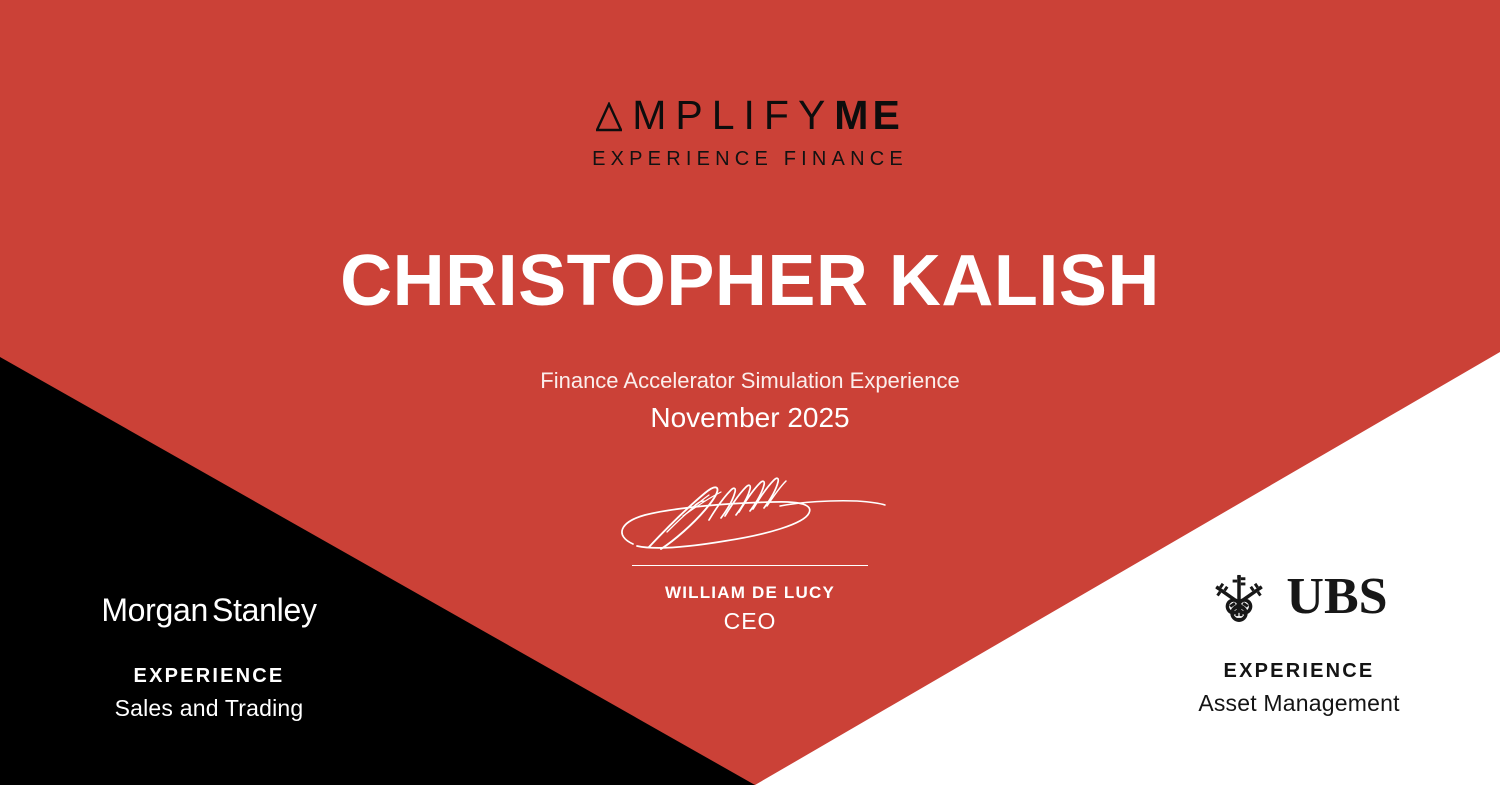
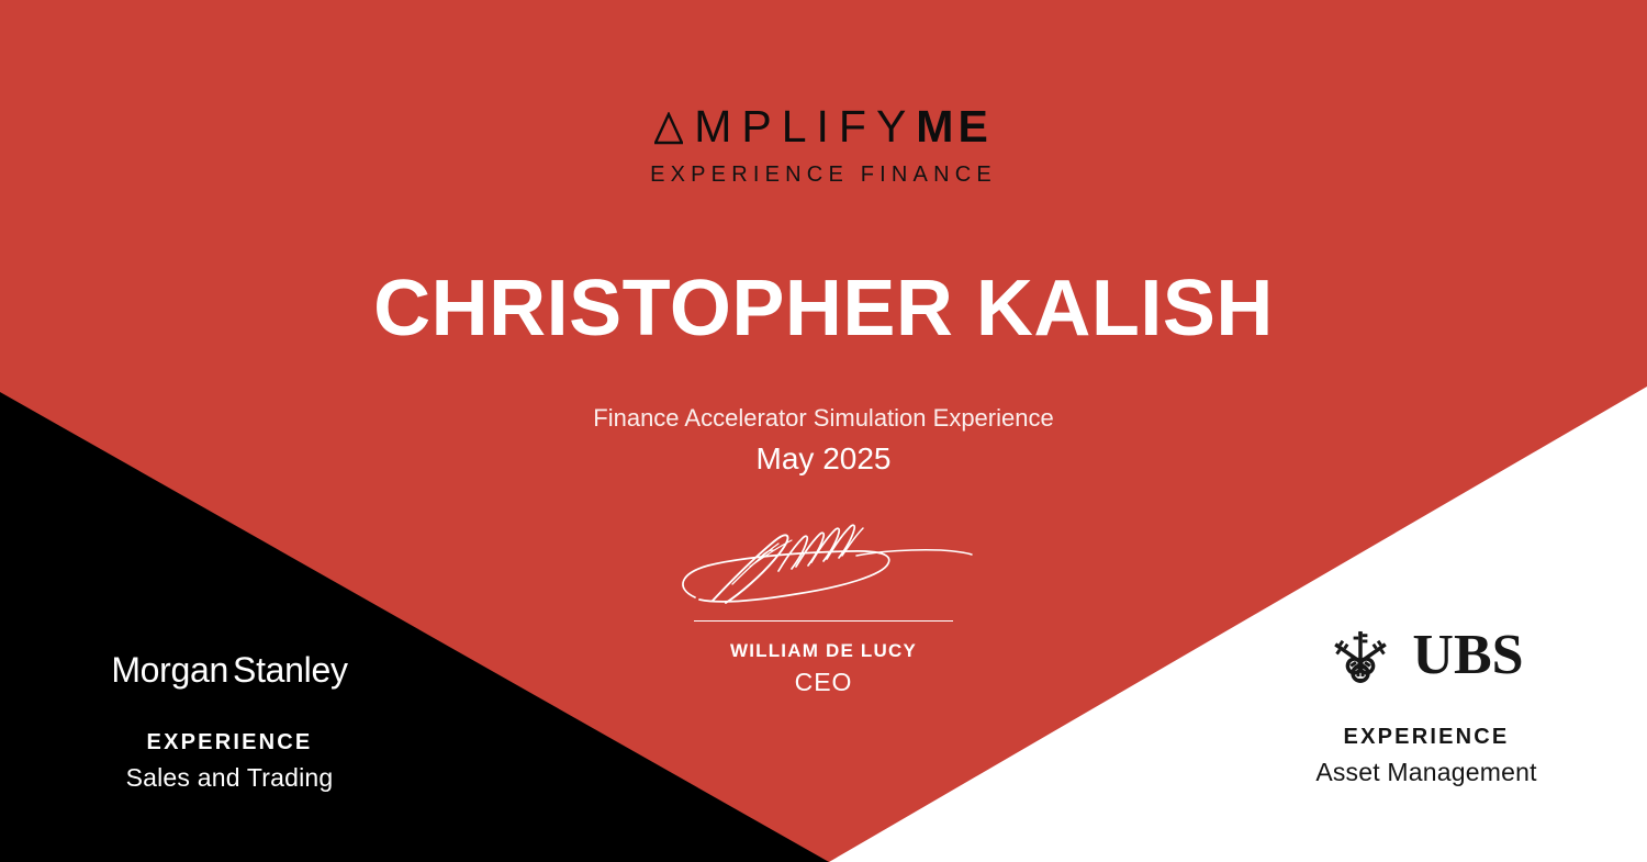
  MPLIFYME
  EXPERIENCE FINANCE
  CHRISTOPHER KALISH
  Finance Accelerator Simulation Experience
- November 2025
+ May 2025
  WILLIAM DE LUCY
  CEO
  MorganStanley
  EXPERIENCE
  Sales and Trading
  UBS
  EXPERIENCE
  Asset Management
